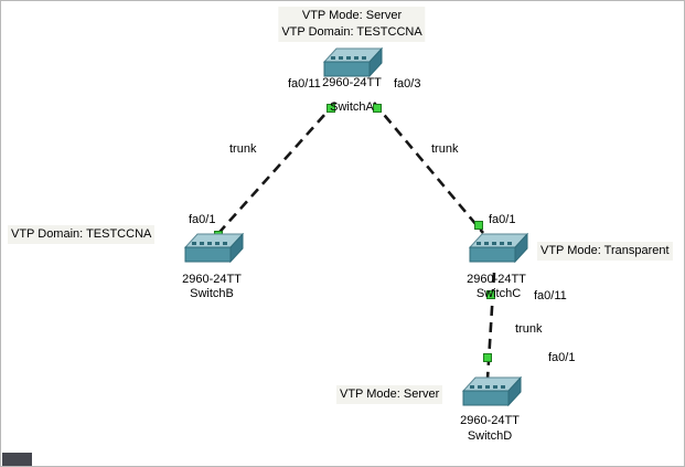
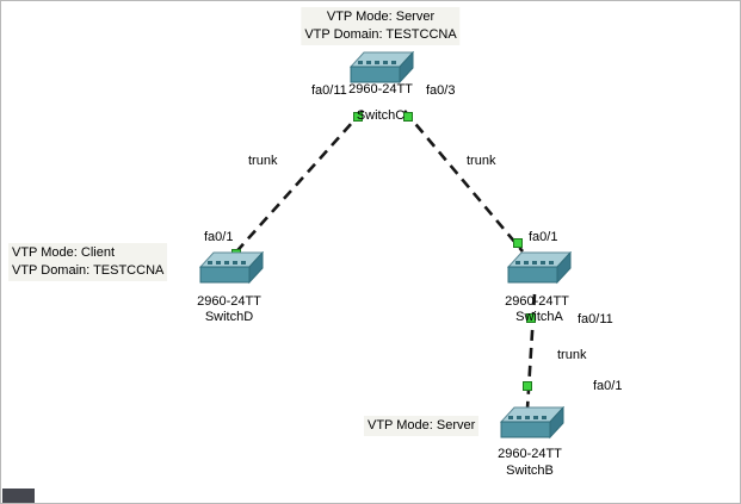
  2960-24TT
- SwitchA
+ SwitchC
  VTP Mode: Server
  VTP Domain: TESTCCNA
  2960-24TT
- SwitchB
+ SwitchD
+ VTP Mode: Client
  VTP Domain: TESTCCNA
  2960-24TT
- SwitchC
+ SwitchA
- VTP Mode: Transparent
  2960-24TT
- SwitchD
+ SwitchB
  VTP Mode: Server
  fa0/11
  fa0/3
  fa0/1
  fa0/1
  fa0/11
  fa0/1
  trunk
  trunk
  trunk
